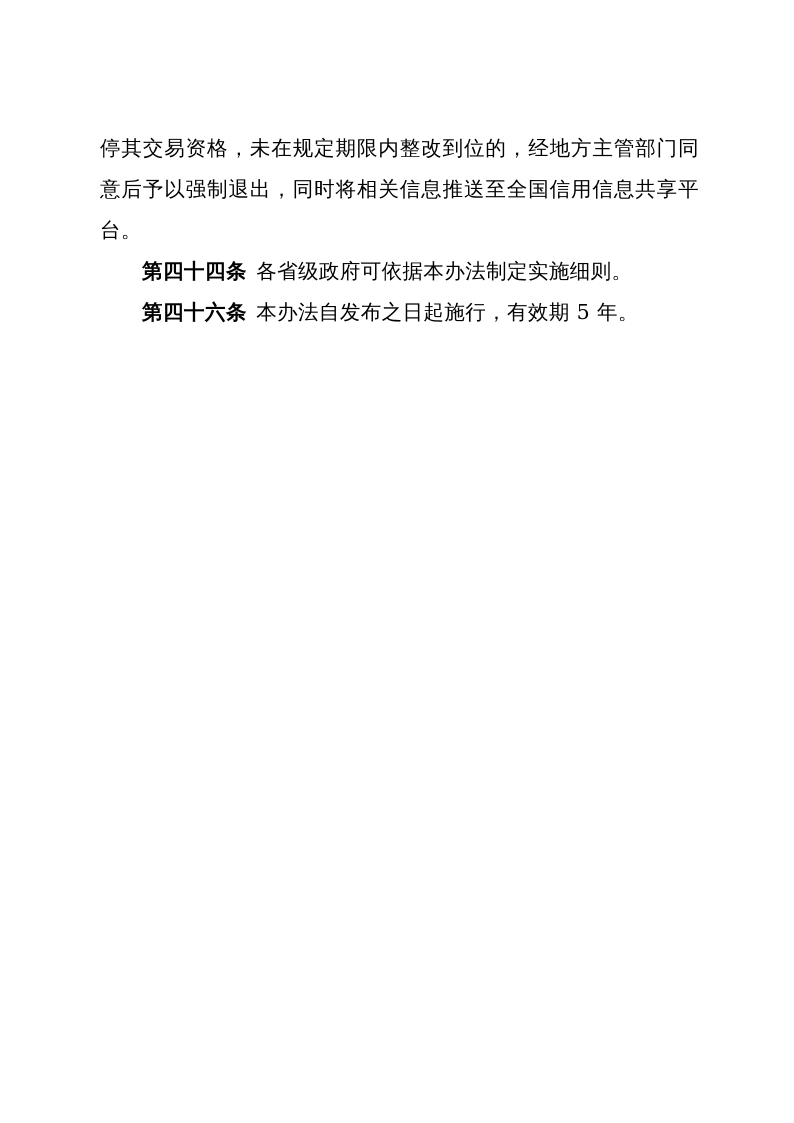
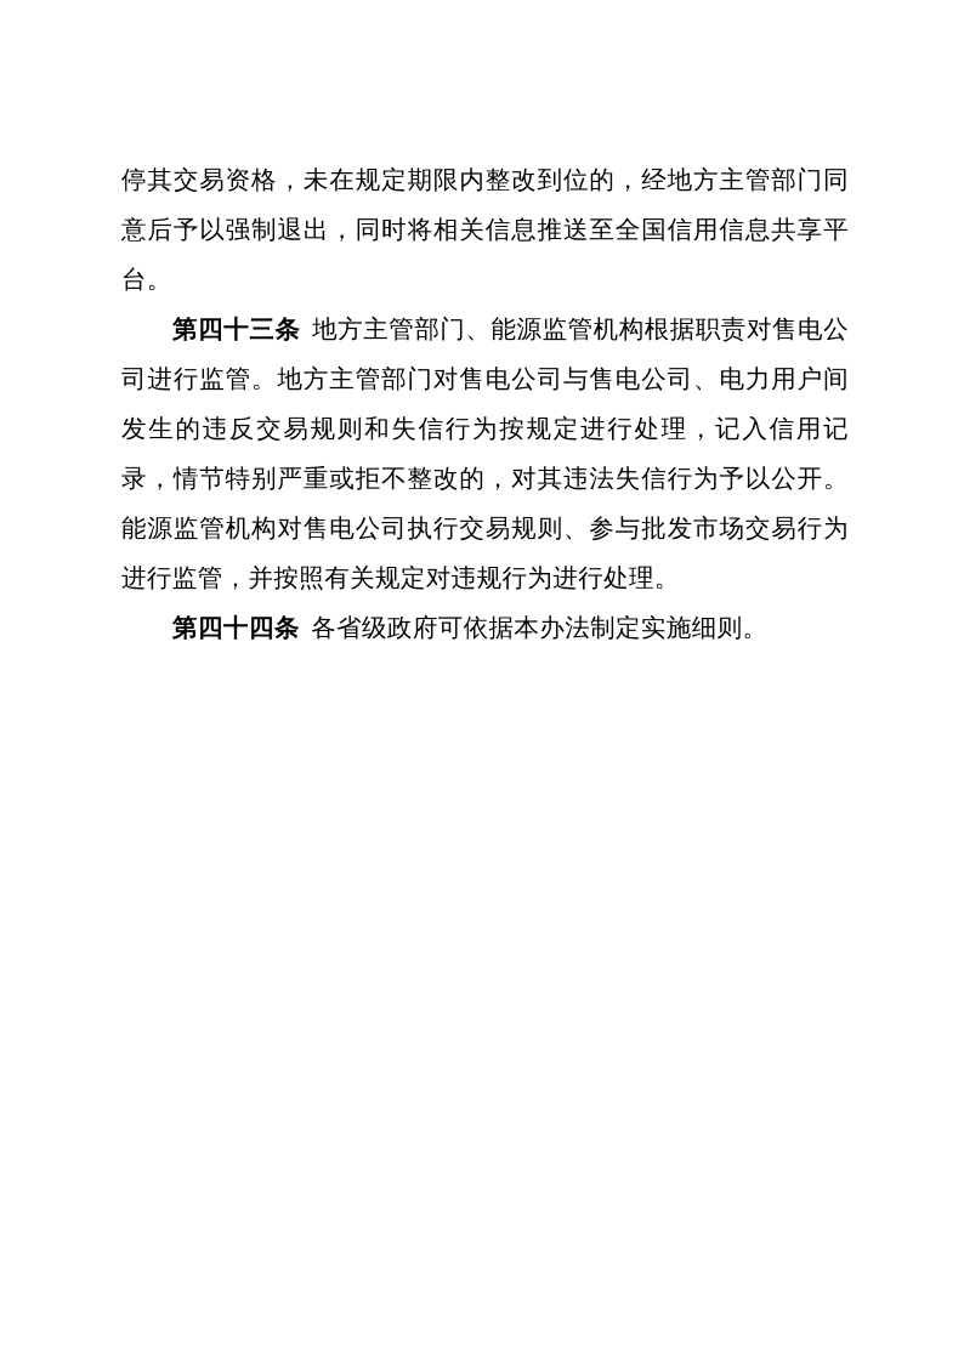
  停其交易资格，未在规定期限内整改到位的，经地方主管部门同意后予以强制退出，同时将相关信息推送至全国信用信息共享平台。
+ 第四十三条 地方主管部门、能源监管机构根据职责对售电公司进行监管。地方主管部门对售电公司与售电公司、电力用户间发生的违反交易规则和失信行为按规定进行处理，记入信用记录，情节特别严重或拒不整改的，对其违法失信行为予以公开。能源监管机构对售电公司执行交易规则、参与批发市场交易行为进行监管，并按照有关规定对违规行为进行处理。
  第四十四条 各省级政府可依据本办法制定实施细则。
- 第四十六条 本办法自发布之日起施行，有效期 5 年。
